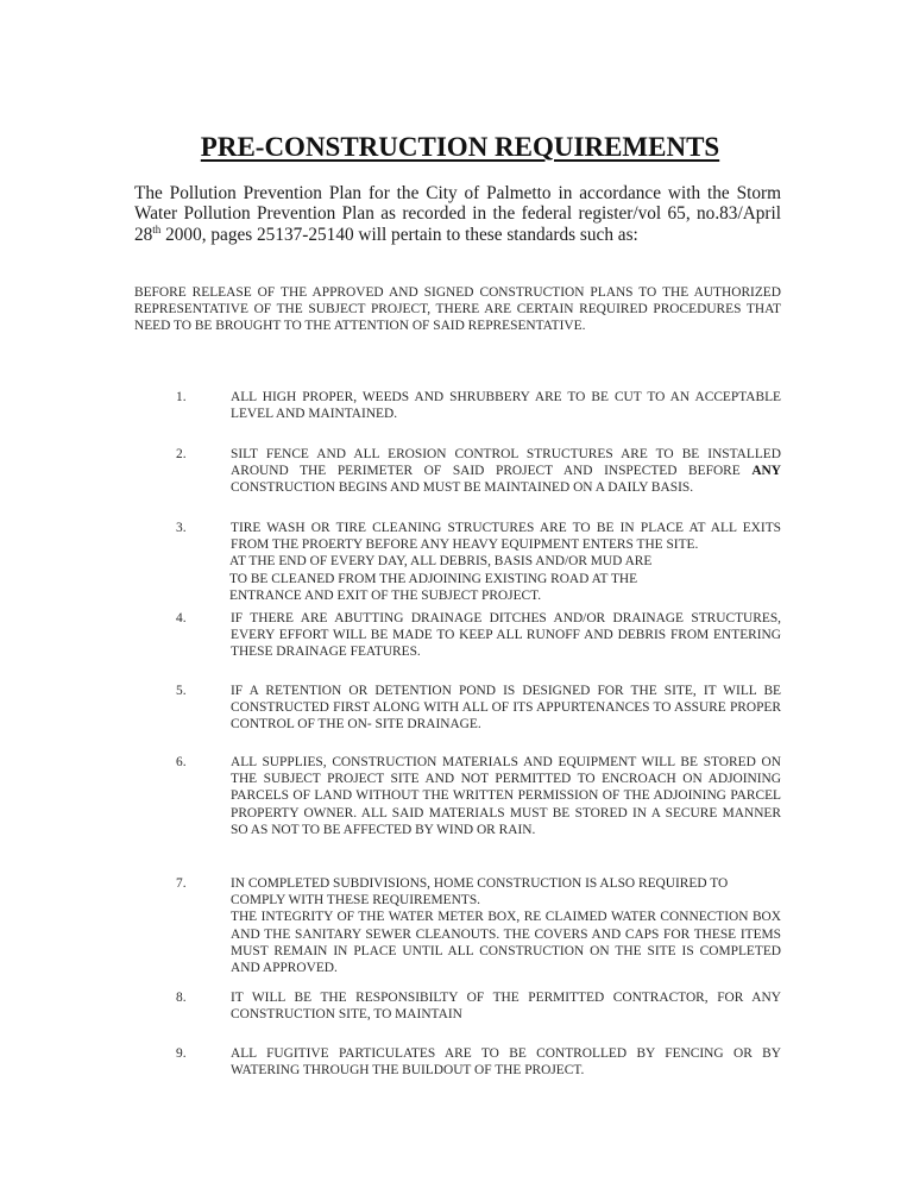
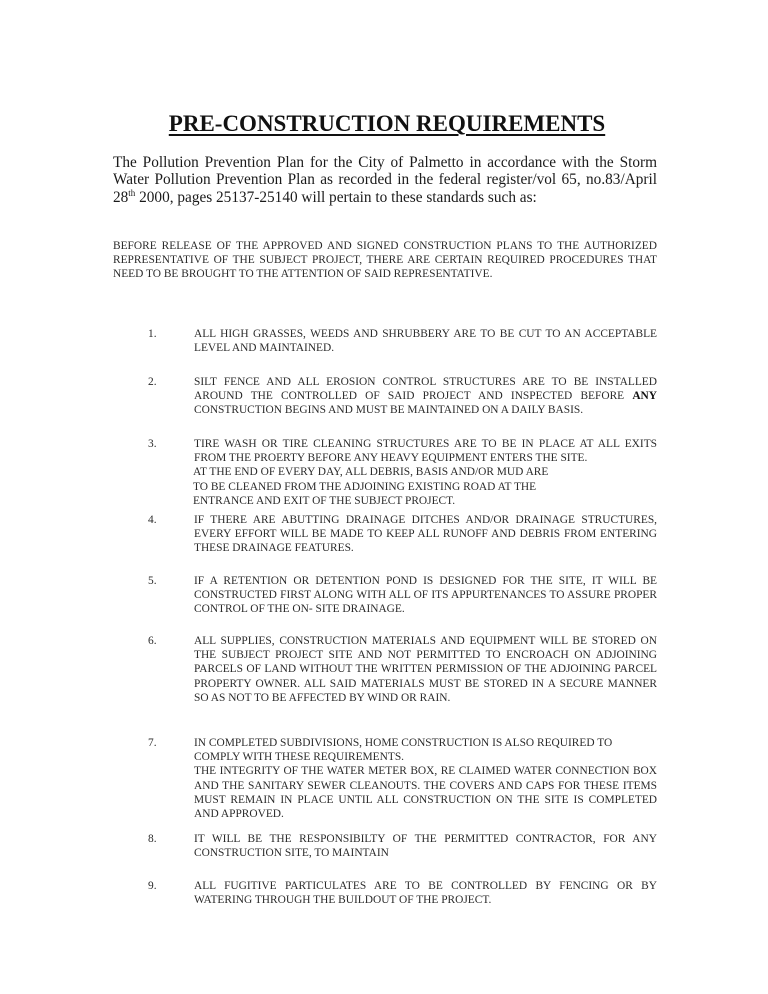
  PRE-CONSTRUCTION REQUIREMENTS
  The Pollution Prevention Plan for the City of Palmetto in accordance with the Storm Water Pollution Prevention Plan as recorded in the federal register/vol 65, no.83/April 28th 2000, pages 25137-25140 will pertain to these standards such as:
  BEFORE RELEASE OF THE APPROVED AND SIGNED CONSTRUCTION PLANS TO THE AUTHORIZED REPRESENTATIVE OF THE SUBJECT PROJECT, THERE ARE CERTAIN REQUIRED PROCEDURES THAT NEED TO BE BROUGHT TO THE ATTENTION OF SAID REPRESENTATIVE.
  1.
- ALL HIGH PROPER, WEEDS AND SHRUBBERY ARE TO BE CUT TO AN ACCEPTABLE LEVEL AND MAINTAINED.
+ ALL HIGH GRASSES, WEEDS AND SHRUBBERY ARE TO BE CUT TO AN ACCEPTABLE LEVEL AND MAINTAINED.
  2.
- SILT FENCE AND ALL EROSION CONTROL STRUCTURES ARE TO BE INSTALLED AROUND THE PERIMETER OF SAID PROJECT AND INSPECTED BEFORE ANY CONSTRUCTION BEGINS AND MUST BE MAINTAINED ON A DAILY BASIS.
+ SILT FENCE AND ALL EROSION CONTROL STRUCTURES ARE TO BE INSTALLED AROUND THE CONTROLLED OF SAID PROJECT AND INSPECTED BEFORE ANY CONSTRUCTION BEGINS AND MUST BE MAINTAINED ON A DAILY BASIS.
  3.
  TIRE WASH OR TIRE CLEANING STRUCTURES ARE TO BE IN PLACE AT ALL EXITS FROM THE PROERTY BEFORE ANY HEAVY EQUIPMENT ENTERS THE SITE.
  AT THE END OF EVERY DAY, ALL DEBRIS, BASIS AND/OR MUD ARE
  TO BE CLEANED FROM THE ADJOINING EXISTING ROAD AT THE
  ENTRANCE AND EXIT OF THE SUBJECT PROJECT.
  4.
  IF THERE ARE ABUTTING DRAINAGE DITCHES AND/OR DRAINAGE STRUCTURES, EVERY EFFORT WILL BE MADE TO KEEP ALL RUNOFF AND DEBRIS FROM ENTERING THESE DRAINAGE FEATURES.
  5.
  IF A RETENTION OR DETENTION POND IS DESIGNED FOR THE SITE, IT WILL BE CONSTRUCTED FIRST ALONG WITH ALL OF ITS APPURTENANCES TO ASSURE PROPER CONTROL OF THE ON- SITE DRAINAGE.
  6.
  ALL SUPPLIES, CONSTRUCTION MATERIALS AND EQUIPMENT WILL BE STORED ON THE SUBJECT PROJECT SITE AND NOT PERMITTED TO ENCROACH ON ADJOINING PARCELS OF LAND WITHOUT THE WRITTEN PERMISSION OF THE ADJOINING PARCEL PROPERTY OWNER. ALL SAID MATERIALS MUST BE STORED IN A SECURE MANNER SO AS NOT TO BE AFFECTED BY WIND OR RAIN.
  7.
  IN COMPLETED SUBDIVISIONS, HOME CONSTRUCTION IS ALSO REQUIRED TO COMPLY WITH THESE REQUIREMENTS.
  THE INTEGRITY OF THE WATER METER BOX, RE CLAIMED WATER CONNECTION BOX AND THE SANITARY SEWER CLEANOUTS. THE COVERS AND CAPS FOR THESE ITEMS MUST REMAIN IN PLACE UNTIL ALL CONSTRUCTION ON THE SITE IS COMPLETED AND APPROVED.
  8.
  IT WILL BE THE RESPONSIBILTY OF THE PERMITTED CONTRACTOR, FOR ANY CONSTRUCTION SITE, TO MAINTAIN
  9.
  ALL FUGITIVE PARTICULATES ARE TO BE CONTROLLED BY FENCING OR BY WATERING THROUGH THE BUILDOUT OF THE PROJECT.
